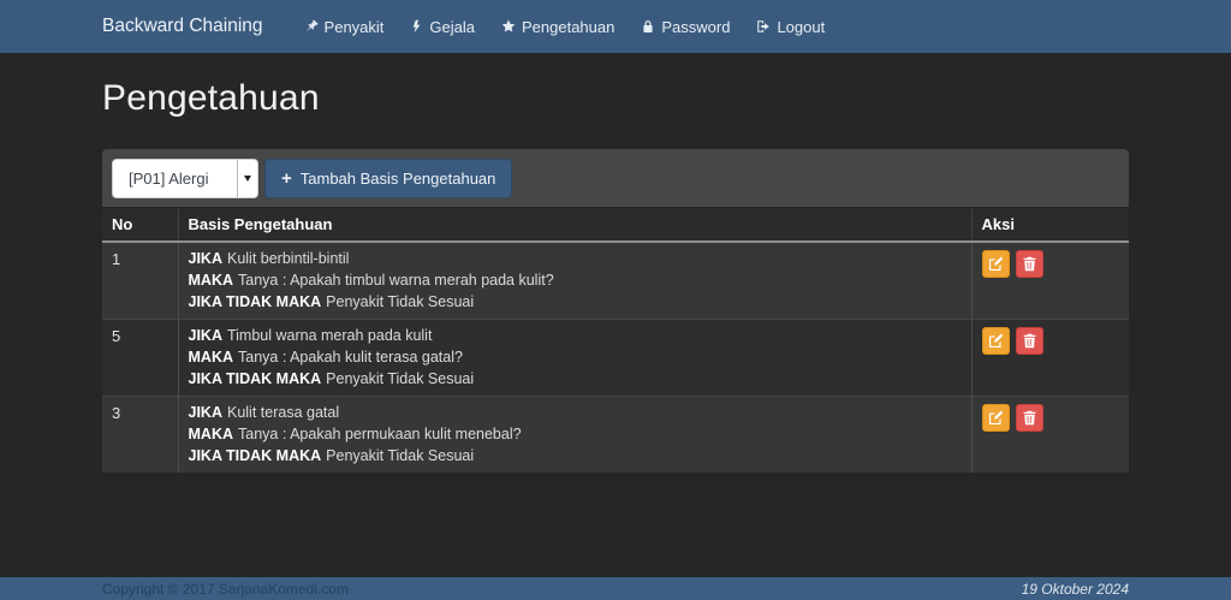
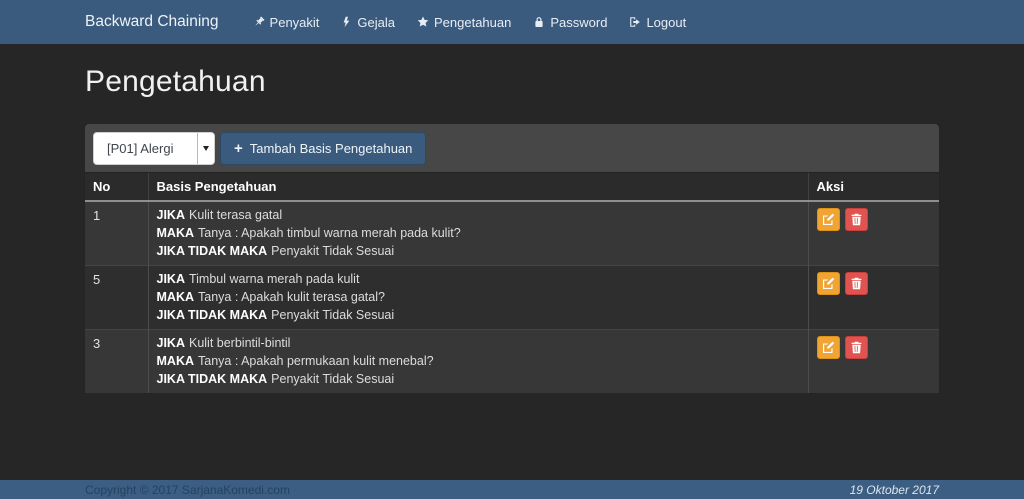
  Backward Chaining
  Penyakit
  Gejala
  Pengetahuan
  Password
  Logout
  Pengetahuan
  [P01] Alergi
  +
  Tambah Basis Pengetahuan
  No	Basis Pengetahuan	Aksi
- 1	JIKA Kulit berbintil-bintil MAKA Tanya : Apakah timbul warna merah pada kulit? JIKA TIDAK MAKA Penyakit Tidak Sesuai
+ 1	JIKA Kulit terasa gatal MAKA Tanya : Apakah timbul warna merah pada kulit? JIKA TIDAK MAKA Penyakit Tidak Sesuai
  5	JIKA Timbul warna merah pada kulit MAKA Tanya : Apakah kulit terasa gatal? JIKA TIDAK MAKA Penyakit Tidak Sesuai
- 3	JIKA Kulit terasa gatal MAKA Tanya : Apakah permukaan kulit menebal? JIKA TIDAK MAKA Penyakit Tidak Sesuai
+ 3	JIKA Kulit berbintil-bintil MAKA Tanya : Apakah permukaan kulit menebal? JIKA TIDAK MAKA Penyakit Tidak Sesuai
  Copyright © 2017 SarjanaKomedi.com
- 19 Oktober 2024
+ 19 Oktober 2017
